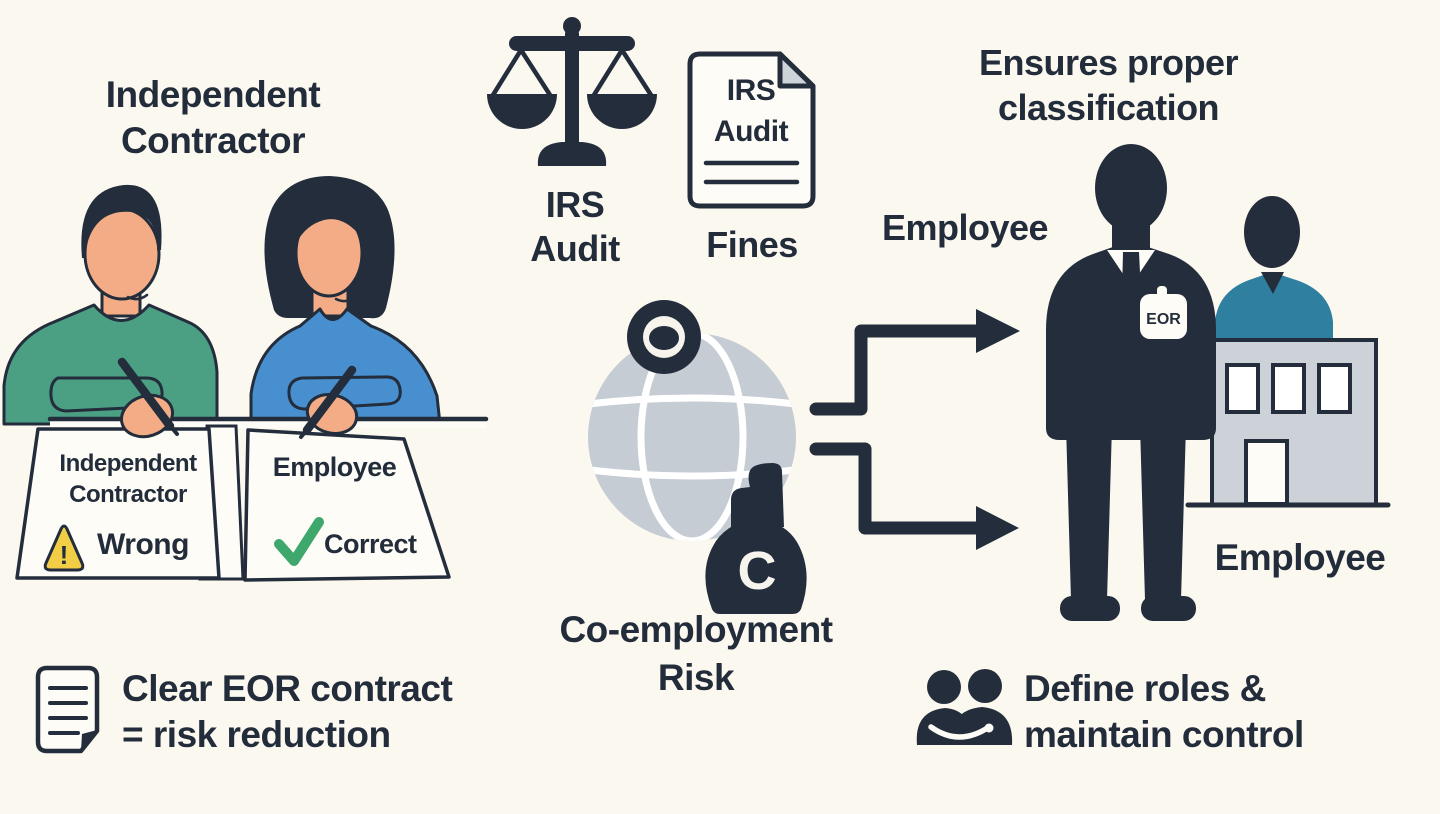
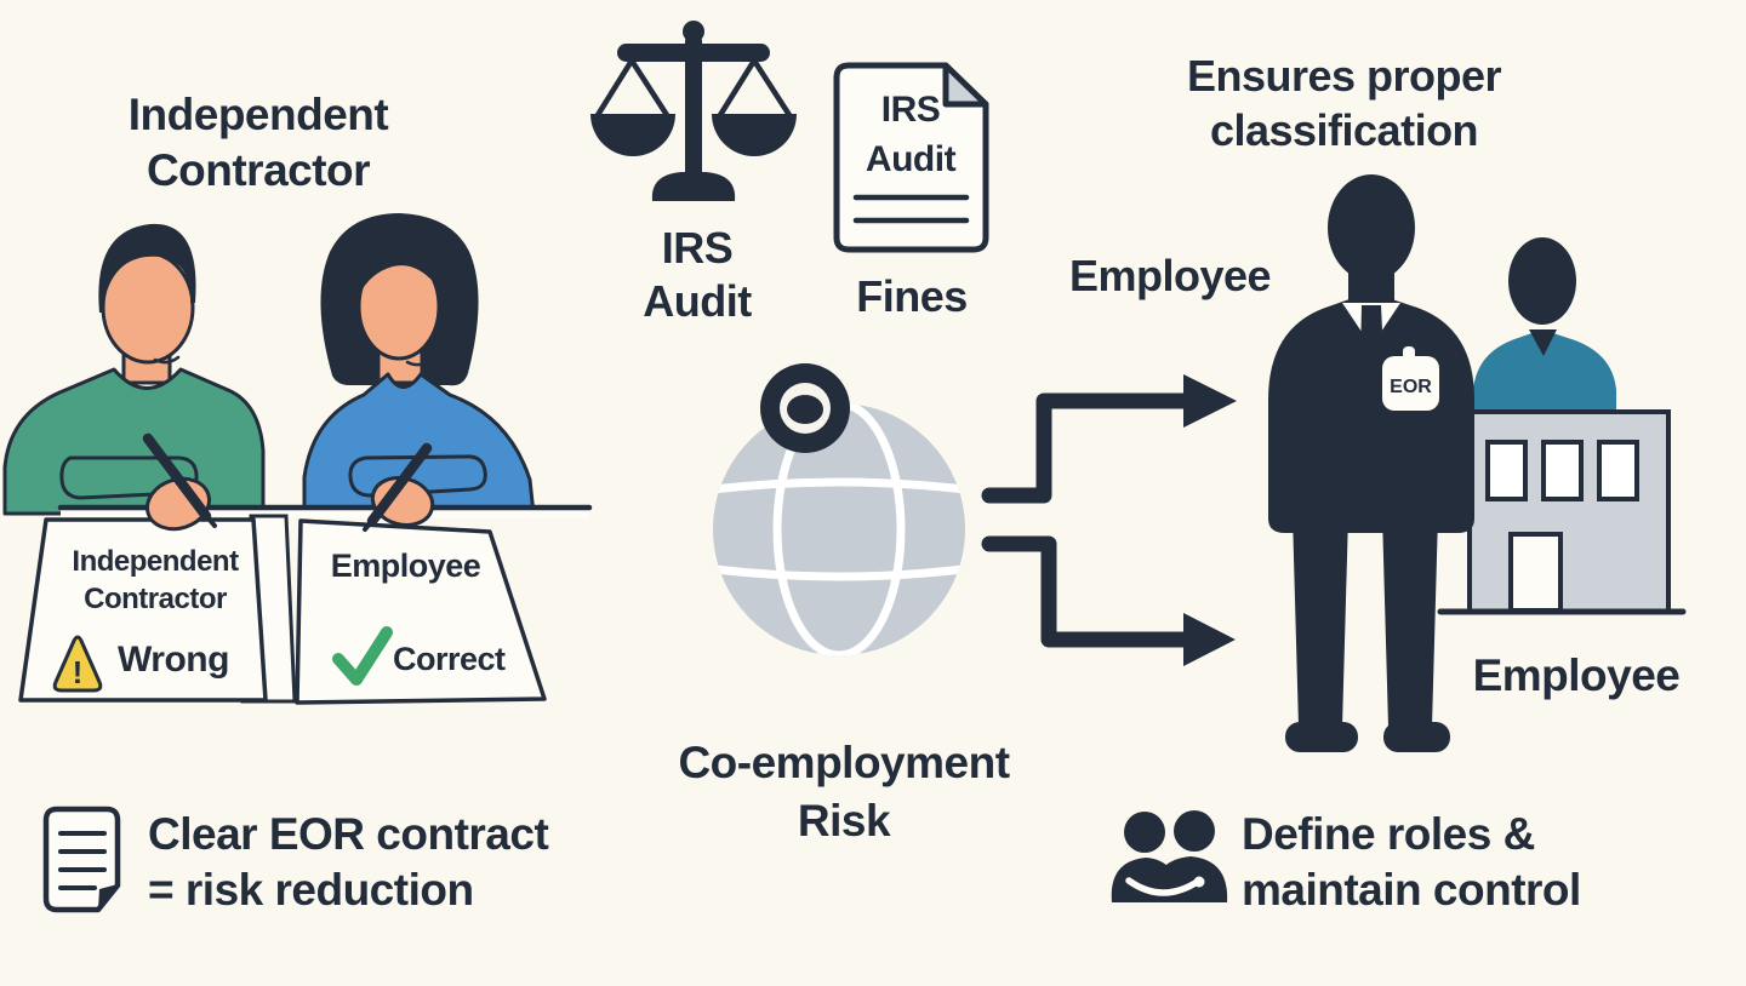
  !
- C
  EOR
  Independent
  Contractor
  IRS
  Audit
  IRS
  Audit
  Fines
  Ensures proper
  classification
  Employee
  Co-employment
  Risk
  Employee
  Clear EOR contract
  = risk reduction
  Define roles &
  maintain control
  Independent
  Contractor
  Wrong
  Employee
  Correct
